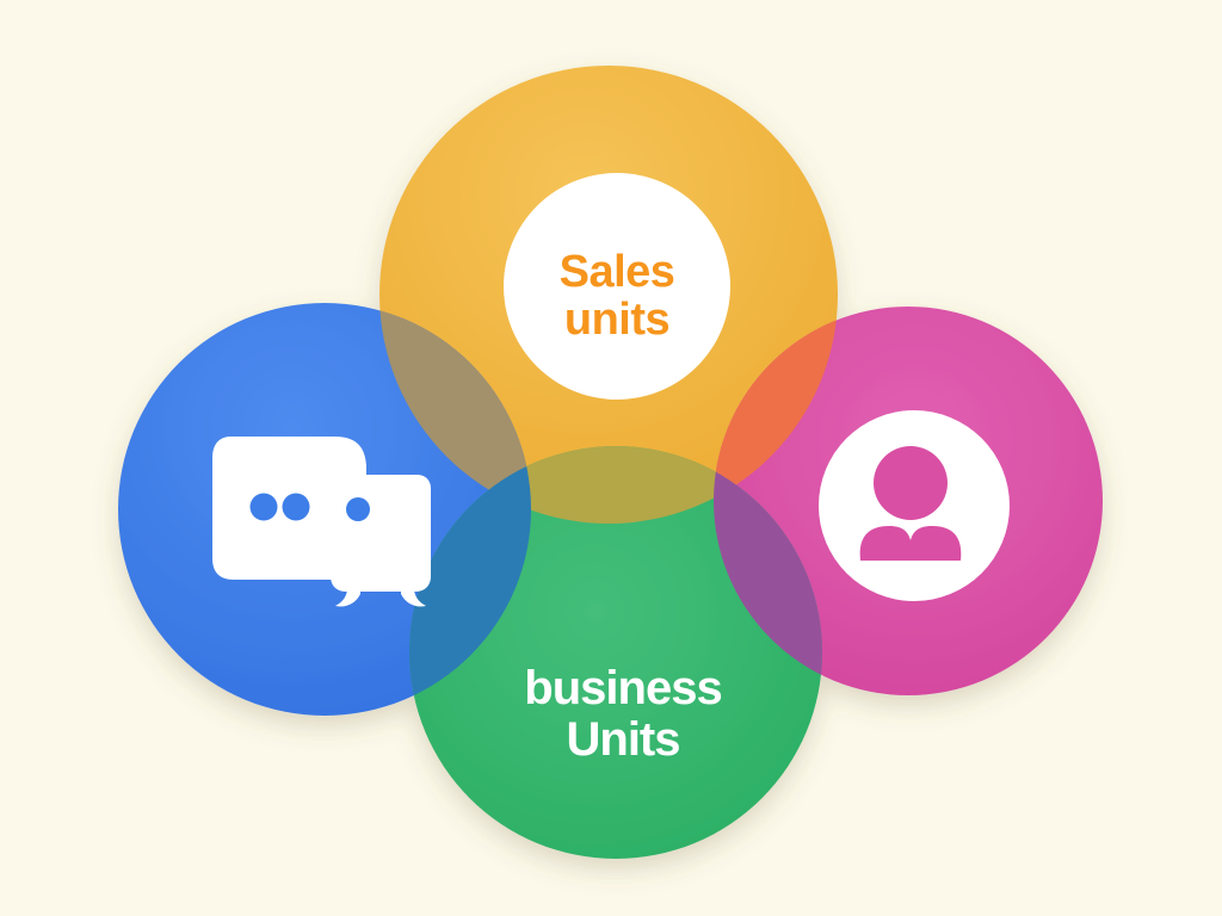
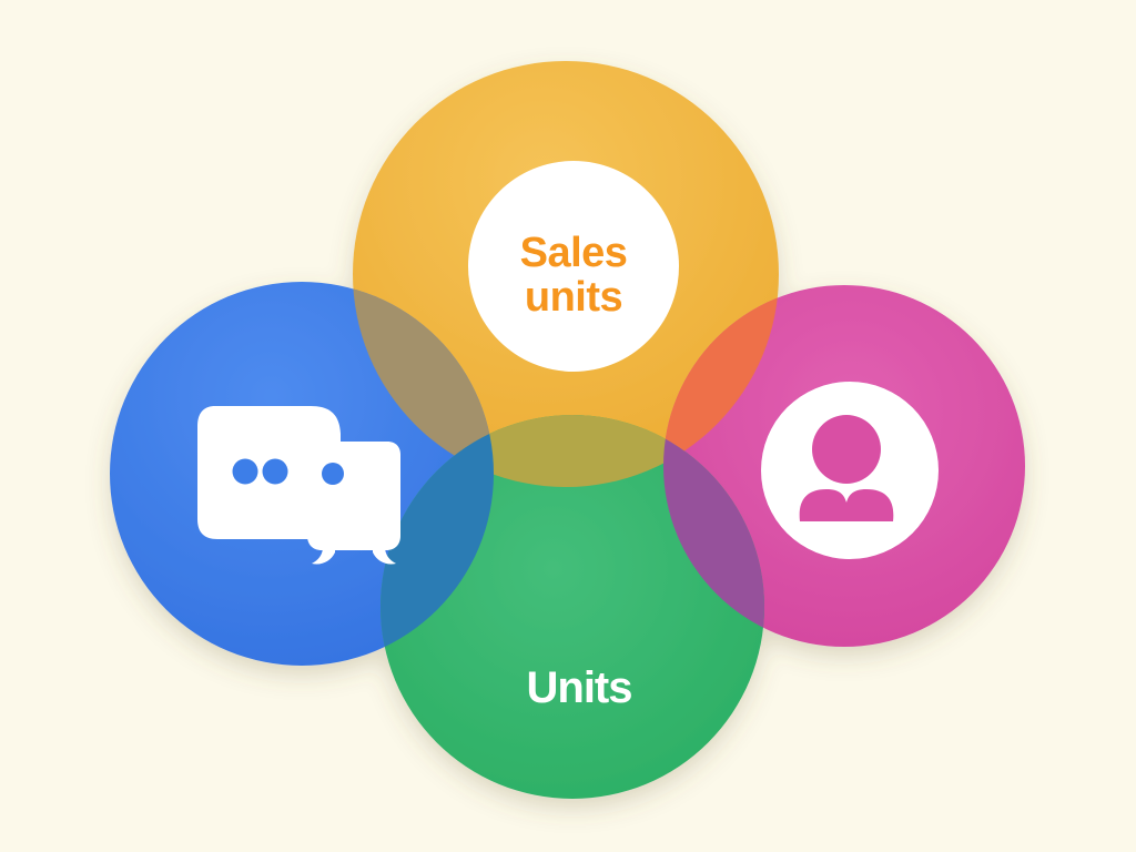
  Sales
  units
- business
  Units
